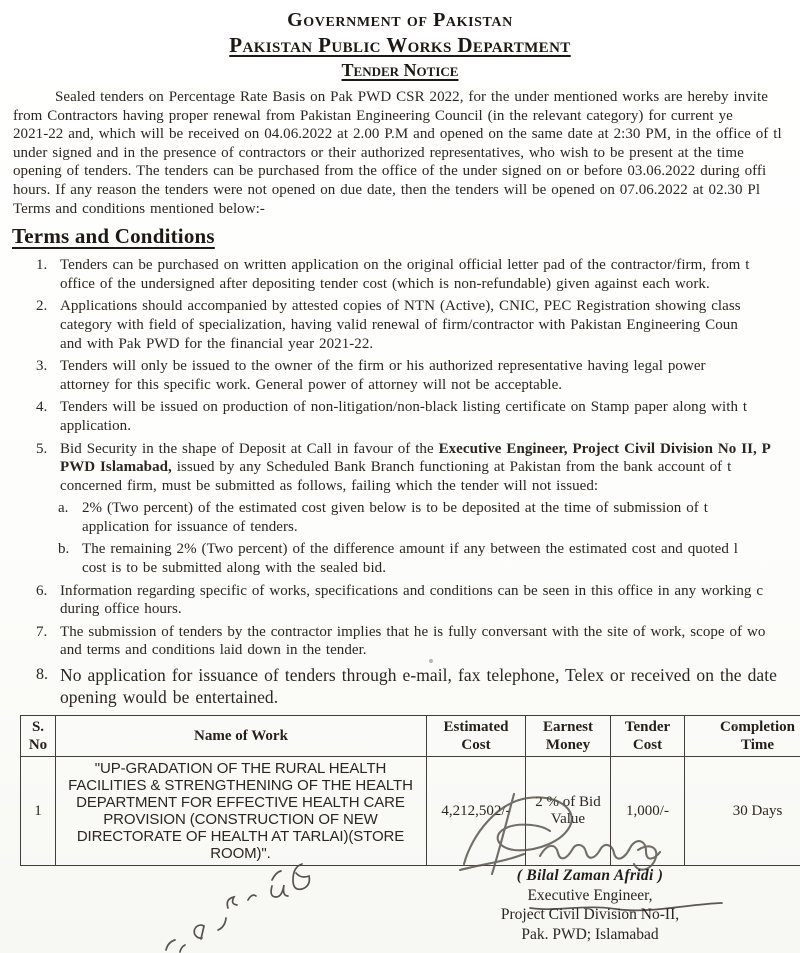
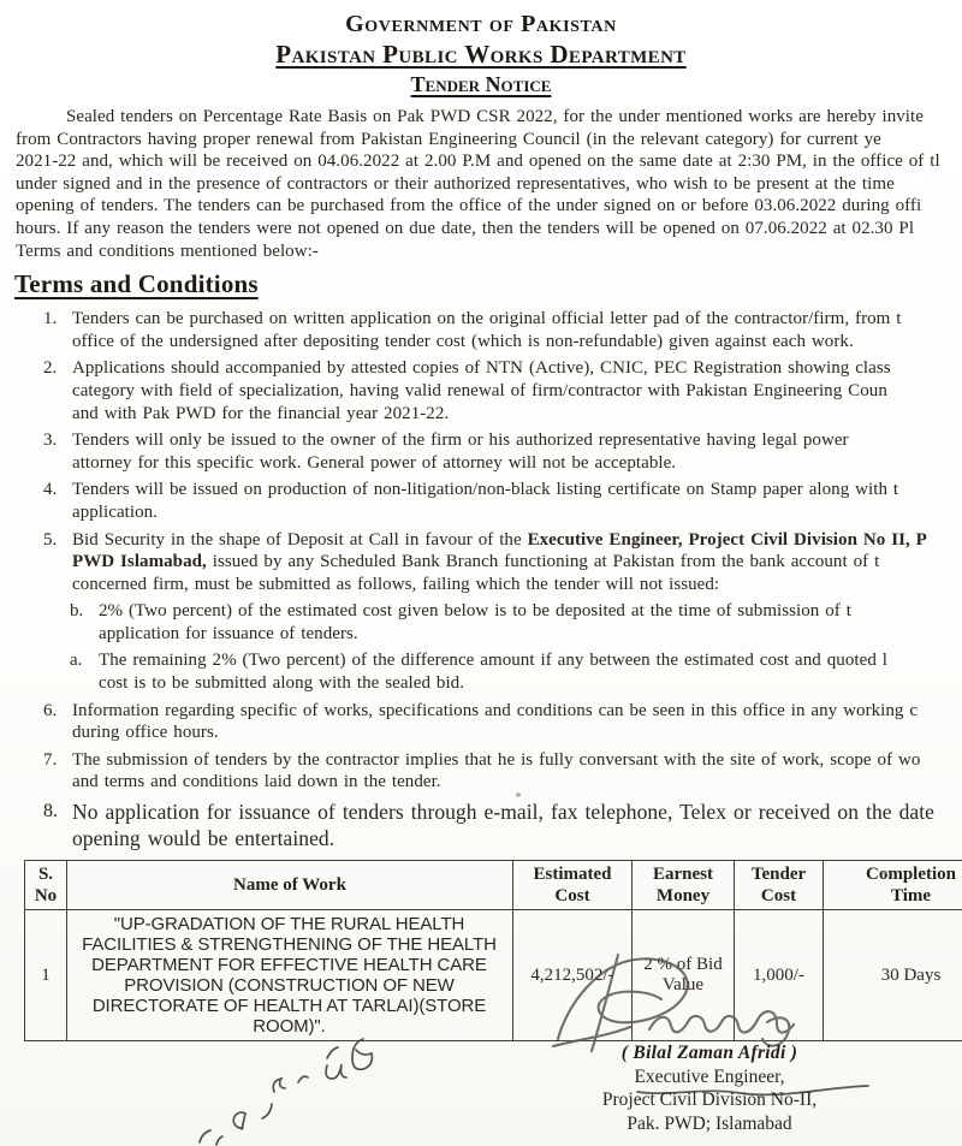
  Government of Pakistan
  Pakistan Public Works Department
  Tender Notice
  Sealed tenders on Percentage Rate Basis on Pak PWD CSR 2022, for the under mentioned works are hereby invite
  from Contractors having proper renewal from Pakistan Engineering Council (in the relevant category) for current ye
  2021-22 and, which will be received on 04.06.2022 at 2.00 P.M and opened on the same date at 2:30 PM, in the office of tl
  under signed and in the presence of contractors or their authorized representatives, who wish to be present at the time
  opening of tenders. The tenders can be purchased from the office of the under signed on or before 03.06.2022 during offi
  hours. If any reason the tenders were not opened on due date, then the tenders will be opened on 07.06.2022 at 02.30 Pl
  Terms and conditions mentioned below:-
  Terms and Conditions
  1.
  Tenders can be purchased on written application on the original official letter pad of the contractor/firm, from t
  office of the undersigned after depositing tender cost (which is non-refundable) given against each work.
  2.
  Applications should accompanied by attested copies of NTN (Active), CNIC, PEC Registration showing class
  category with field of specialization, having valid renewal of firm/contractor with Pakistan Engineering Coun
  and with Pak PWD for the financial year 2021-22.
  3.
  Tenders will only be issued to the owner of the firm or his authorized representative having legal power
  attorney for this specific work. General power of attorney will not be acceptable.
  4.
  Tenders will be issued on production of non-litigation/non-black listing certificate on Stamp paper along with t
  application.
  5.
  Bid Security in the shape of Deposit at Call in favour of the Executive Engineer, Project Civil Division No II, P
  PWD Islamabad, issued by any Scheduled Bank Branch functioning at Pakistan from the bank account of t
  concerned firm, must be submitted as follows, failing which the tender will not issued:
- a.
+ b.
  2% (Two percent) of the estimated cost given below is to be deposited at the time of submission of t
  application for issuance of tenders.
- b.
+ a.
  The remaining 2% (Two percent) of the difference amount if any between the estimated cost and quoted l
  cost is to be submitted along with the sealed bid.
  6.
  Information regarding specific of works, specifications and conditions can be seen in this office in any working c
  during office hours.
  7.
  The submission of tenders by the contractor implies that he is fully conversant with the site of work, scope of wo
  and terms and conditions laid down in the tender.
  8.
  No application for issuance of tenders through e-mail, fax telephone, Telex or received on the date
  opening would be entertained.
  S.No	Name of Work	EstimatedCost	EarnestMoney	TenderCost	CompletionTime
  1	"UP-GRADATION OF THE RURAL HEALTH FACILITIES & STRENGTHENING OF THE HEALTH DEPARTMENT FOR EFFECTIVE HEALTH CARE PROVISION (CONSTRUCTION OF NEW DIRECTORATE OF HEALTH AT TARLAI)(STORE ROOM)".	4,212,502/-	2 % of BidValue	1,000/-	30 Days
  ( Bilal Zaman Afridi )
  Executive Engineer,
  Project Civil Division No-II,
  Pak. PWD; Islamabad
